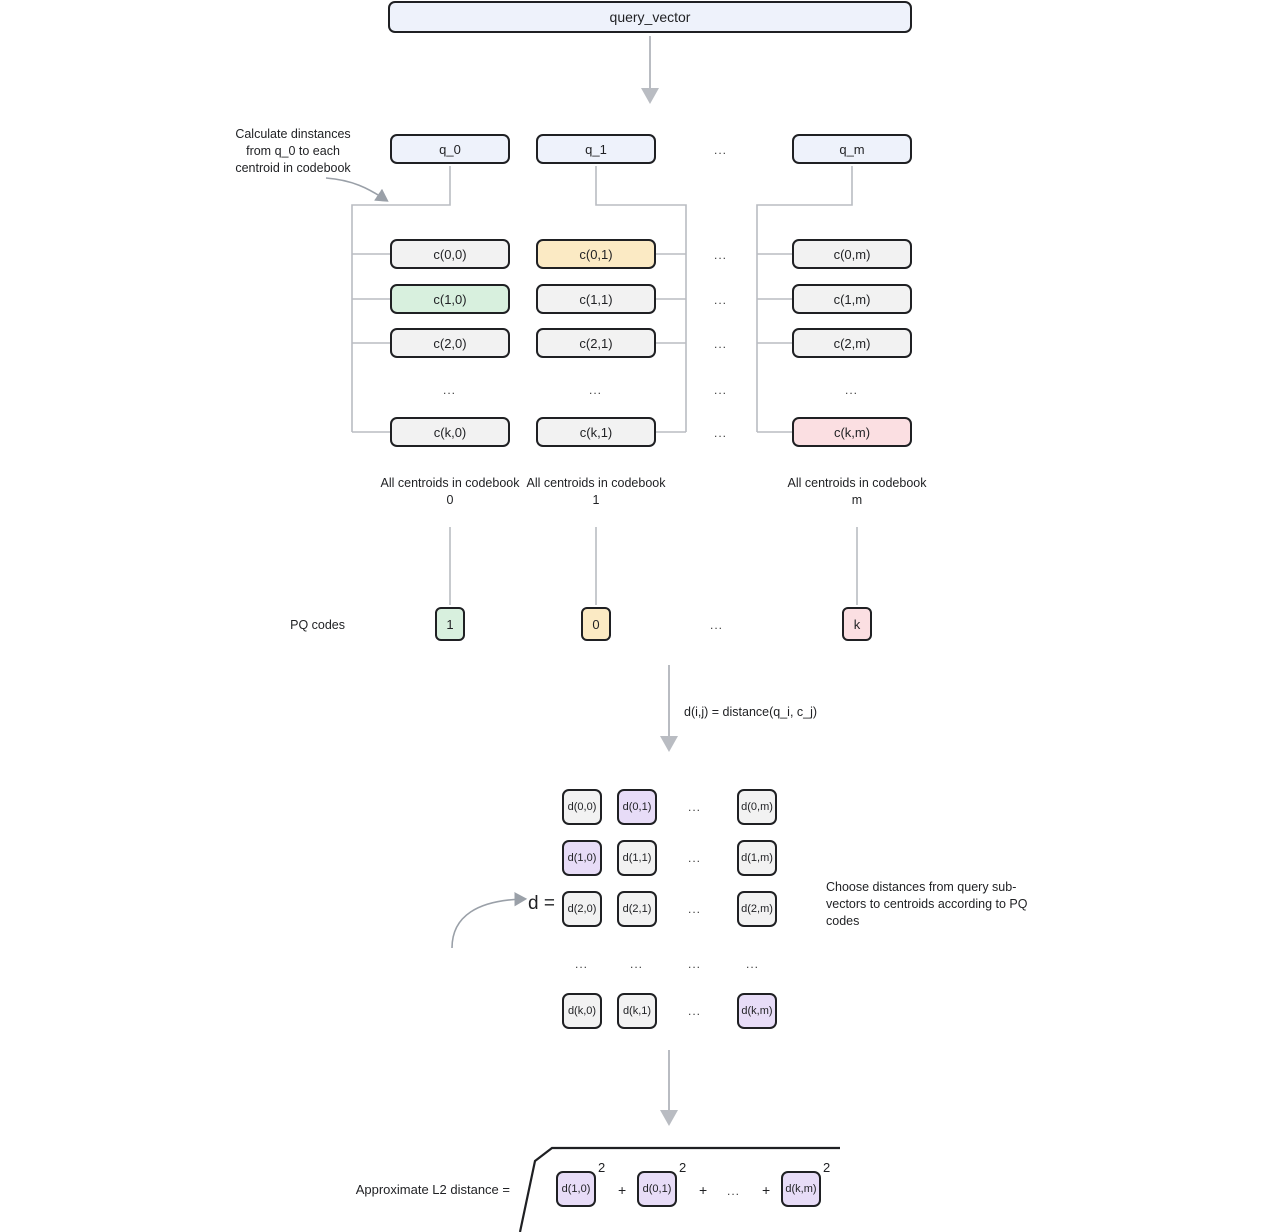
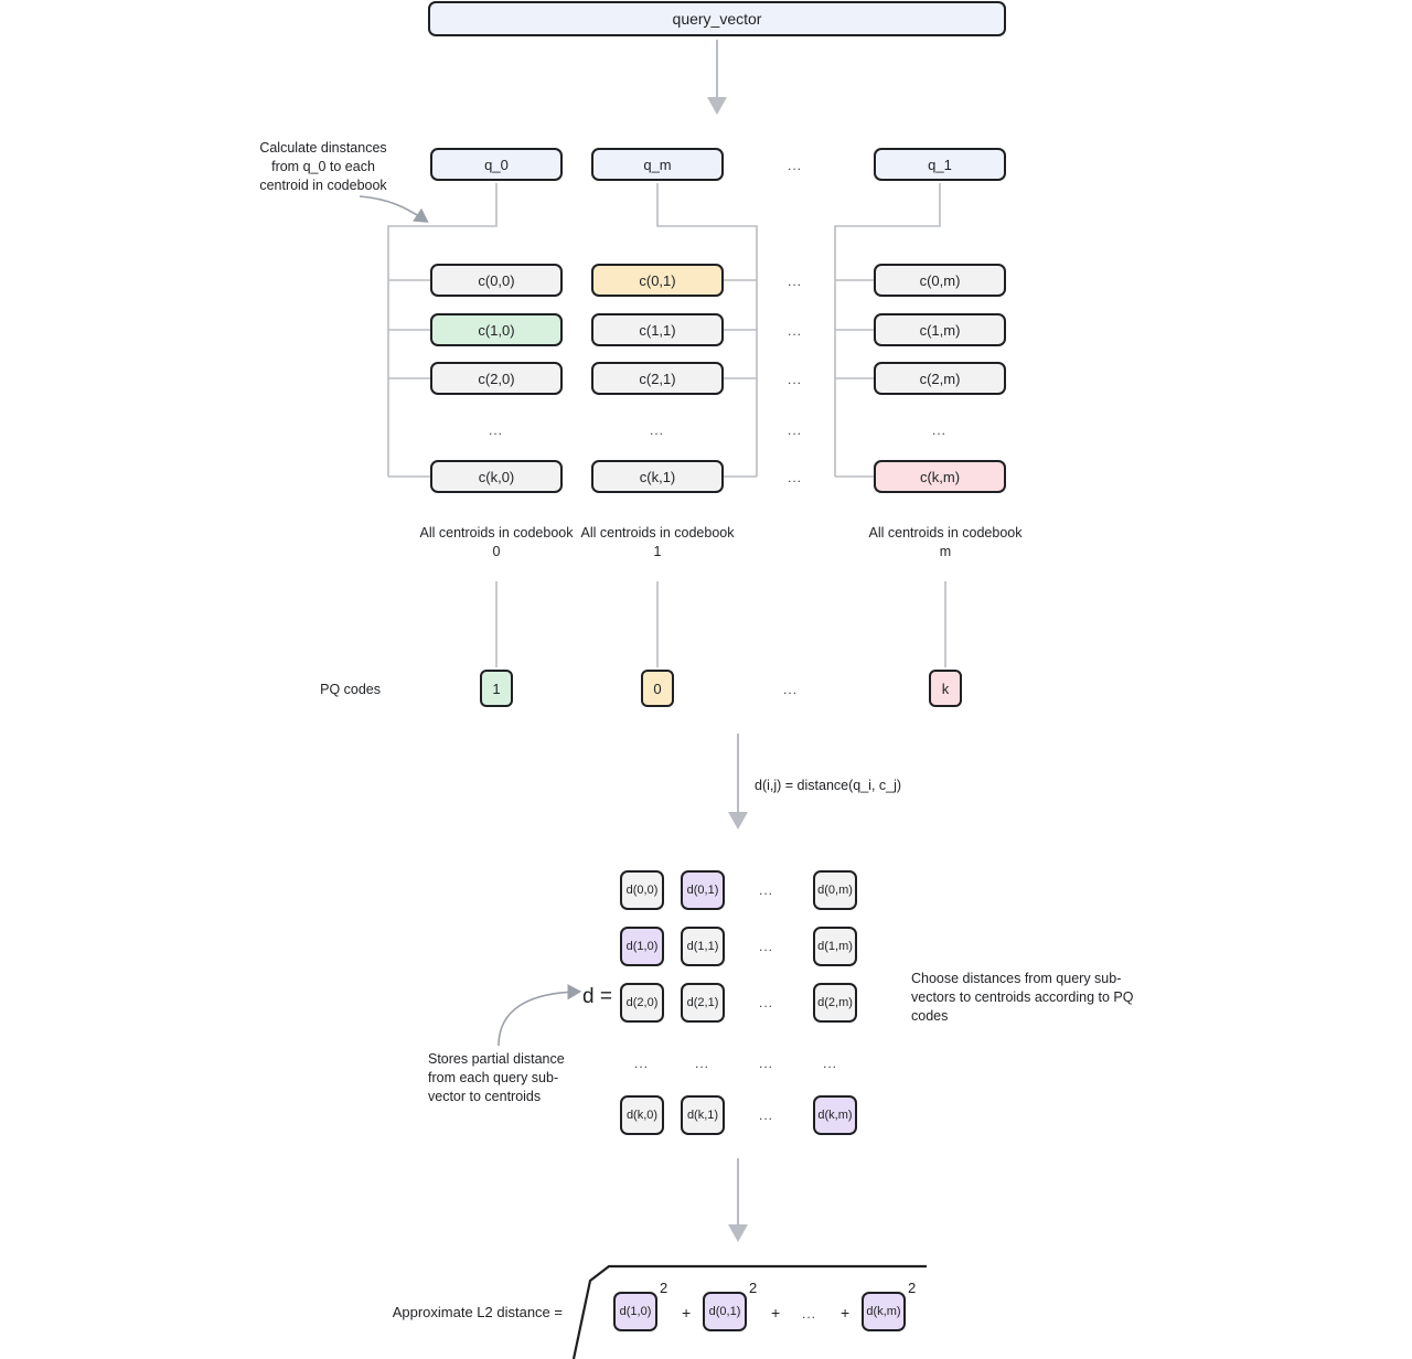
  query_vector
  q_0
- q_1
+ q_m
  ...
- q_m
+ q_1
  Calculate dinstances from q_0 to each centroid in codebook
  c(0,0)
  c(0,1)
  ...
  c(0,m)
  c(1,0)
  c(1,1)
  ...
  c(1,m)
  c(2,0)
  c(2,1)
  ...
  c(2,m)
  ...
  ...
  ...
  ...
  c(k,0)
  c(k,1)
  ...
  c(k,m)
  All centroids in codebook 0
  All centroids in codebook 1
  All centroids in codebook m
  PQ codes
  1
  0
  ...
  k
  d(i,j) = distance(q_i, c_j)
  d =
  d(0,0)
  d(0,1)
  ...
  d(0,m)
  d(1,0)
  d(1,1)
  ...
  d(1,m)
  d(2,0)
  d(2,1)
  ...
  d(2,m)
  ...
  ...
  ...
  ...
  d(k,0)
  d(k,1)
  ...
  d(k,m)
+ Stores partial distance from each query sub-vector to centroids
  Choose distances from query sub-vectors to centroids according to PQ codes
  Approximate L2 distance =
  d(1,0)
  2
  +
  d(0,1)
  2
  +
  ...
  +
  d(k,m)
  2
